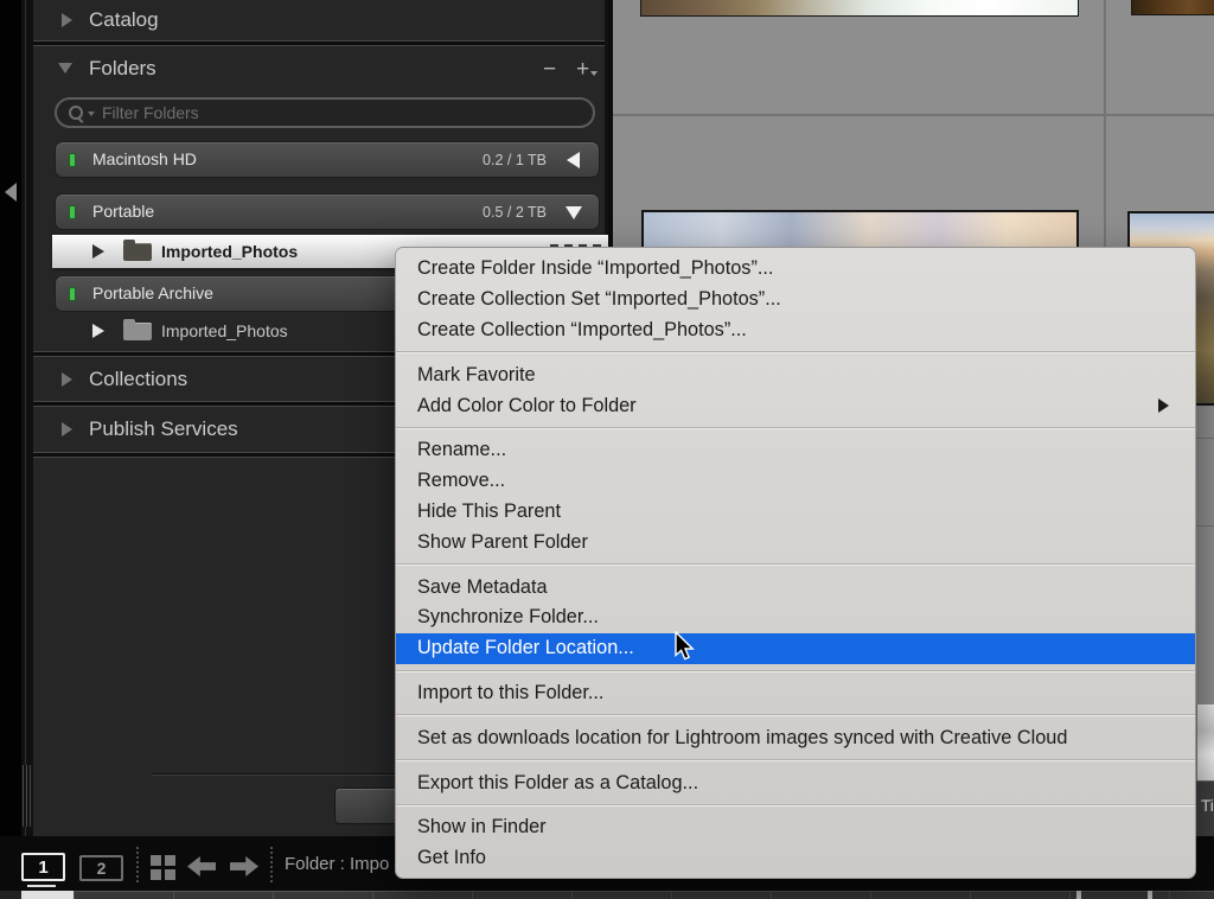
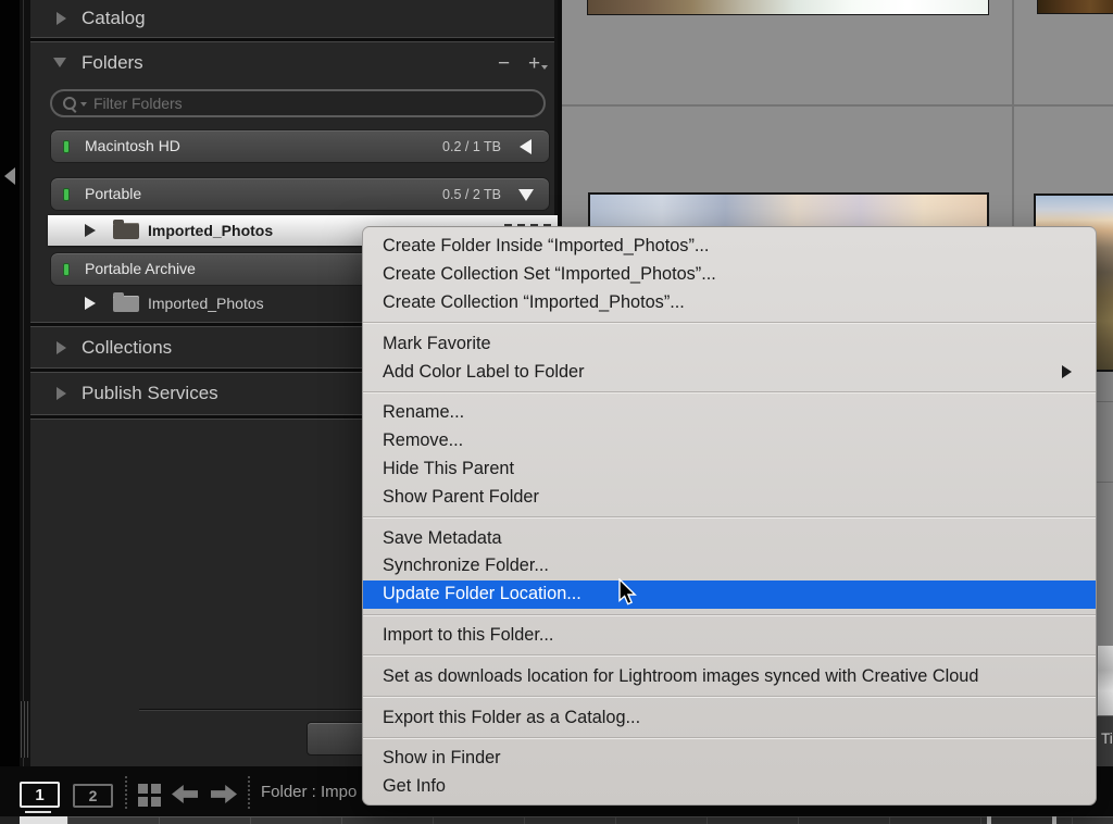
  Ti
  Catalog
  Folders
  −
  +
  Filter Folders
  Macintosh HD
  0.2 / 1 TB
  Portable
  0.5 / 2 TB
  Imported_Photos
  Portable Archive
  Imported_Photos
  Collections
  Publish Services
  1
  2
  Folder : Impo
  Create Folder Inside “Imported_Photos”...
  Create Collection Set “Imported_Photos”...
  Create Collection “Imported_Photos”...
  Mark Favorite
- Add Color Color to Folder
+ Add Color Label to Folder
  Rename...
  Remove...
  Hide This Parent
  Show Parent Folder
  Save Metadata
  Synchronize Folder...
  Update Folder Location...
  Import to this Folder...
  Set as downloads location for Lightroom images synced with Creative Cloud
  Export this Folder as a Catalog...
  Show in Finder
  Get Info
